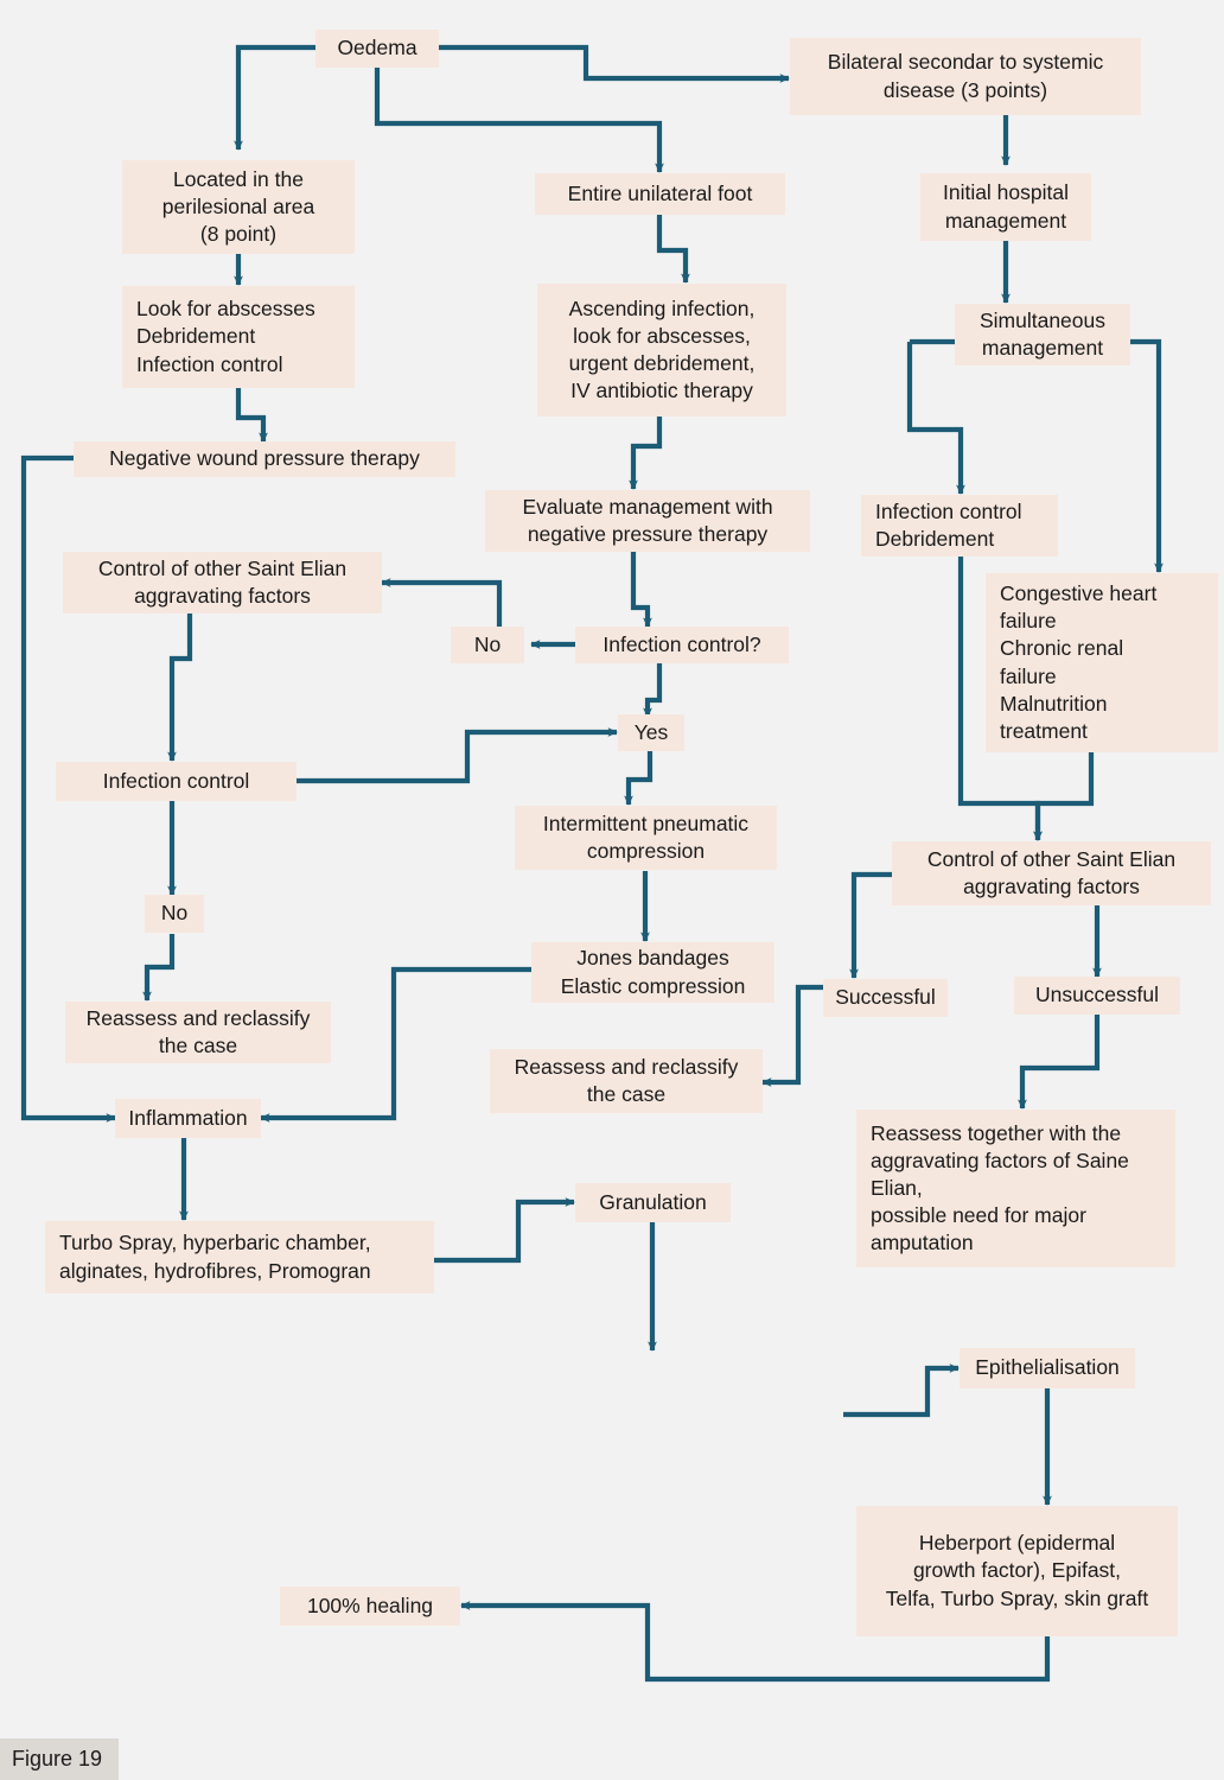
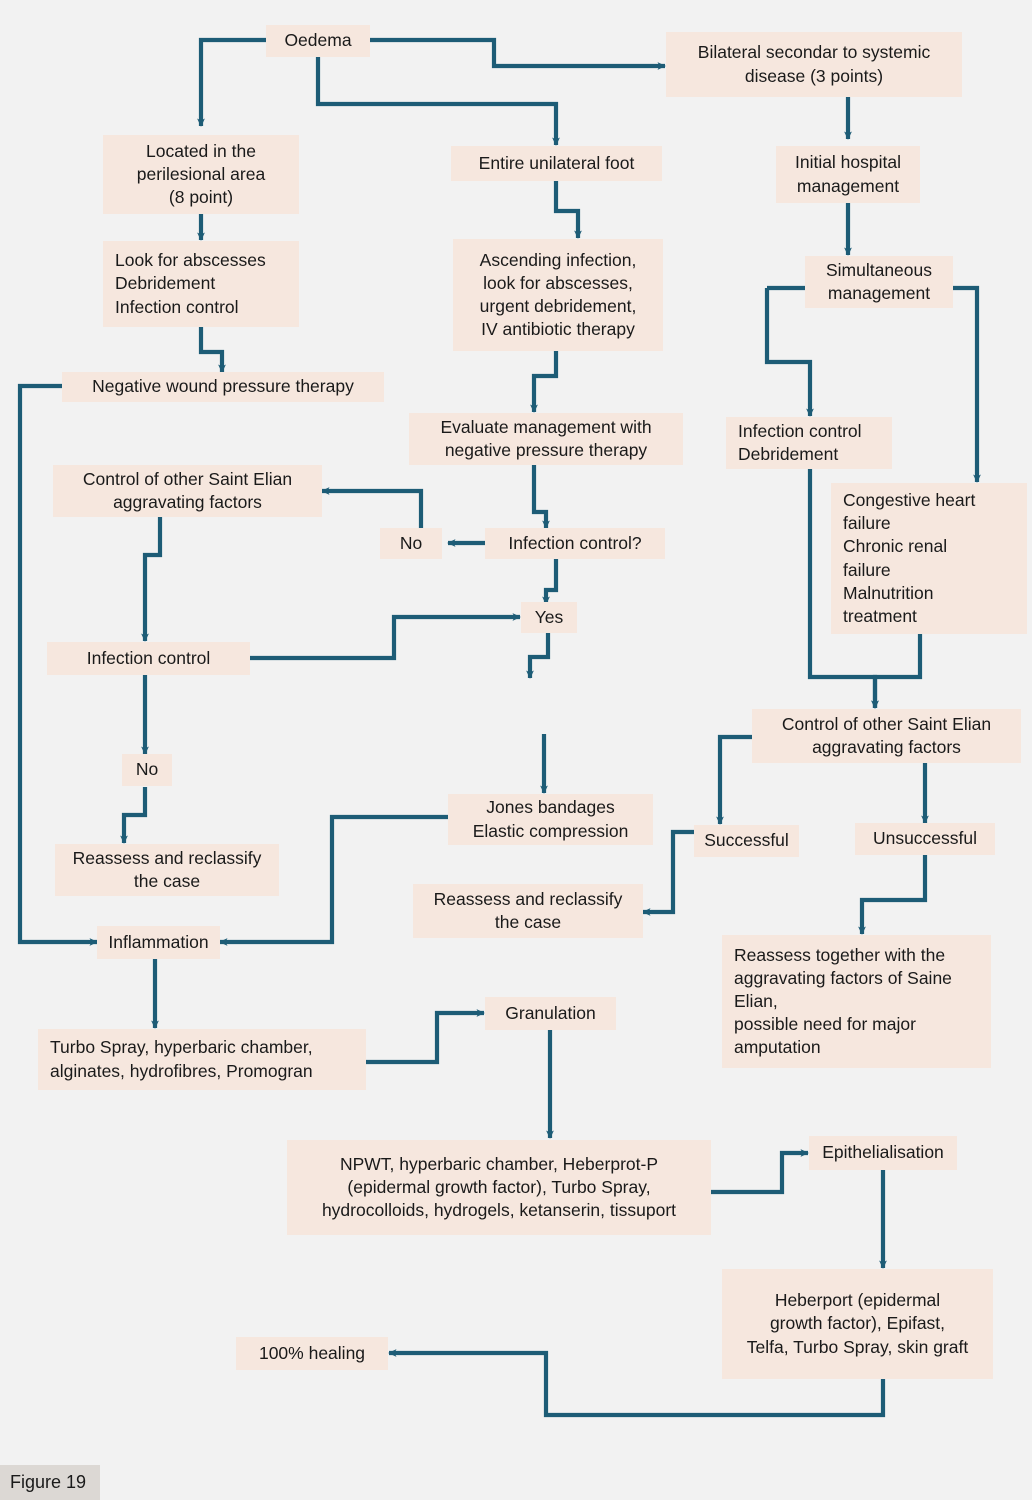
  Oedema
  Bilateral secondar to systemic
  disease (3 points)
  Located in the
  perilesional area
  (8 point)
  Entire unilateral foot
  Initial hospital
  management
  Look for abscesses
  Debridement
  Infection control
  Ascending infection,
  look for abscesses,
  urgent debridement,
  IV antibiotic therapy
  Simultaneous
  management
  Negative wound pressure therapy
  Evaluate management with
  negative pressure therapy
  Infection control
  Debridement
  Control of other Saint Elian
  aggravating factors
  Congestive heart
  failure
  Chronic renal
  failure
  Malnutrition
  treatment
  No
  Infection control?
  Yes
  Infection control
- Intermittent pneumatic
- compression
  Control of other Saint Elian
  aggravating factors
  No
  Jones bandages
  Elastic compression
  Successful
  Unsuccessful
  Reassess and reclassify
  the case
  Reassess and reclassify
  the case
  Inflammation
  Reassess together with the
  aggravating factors of Saine
  Elian,
  possible need for major
  amputation
  Granulation
  Turbo Spray, hyperbaric chamber,
  alginates, hydrofibres, Promogran
  Epithelialisation
+ NPWT, hyperbaric chamber, Heberprot-P
+ (epidermal growth factor), Turbo Spray,
+ hydrocolloids, hydrogels, ketanserin, tissuport
  Heberport (epidermal
  growth factor), Epifast,
  Telfa, Turbo Spray, skin graft
  100% healing
  Figure 19
